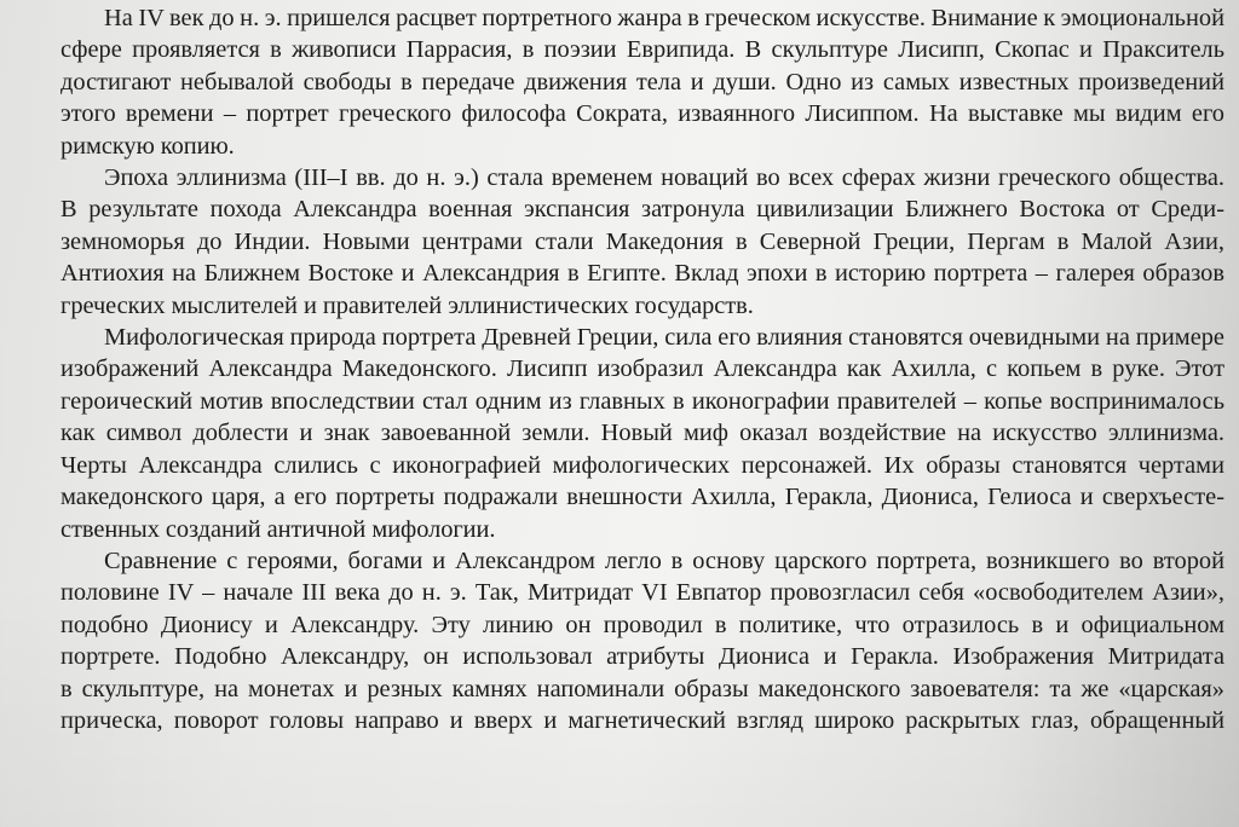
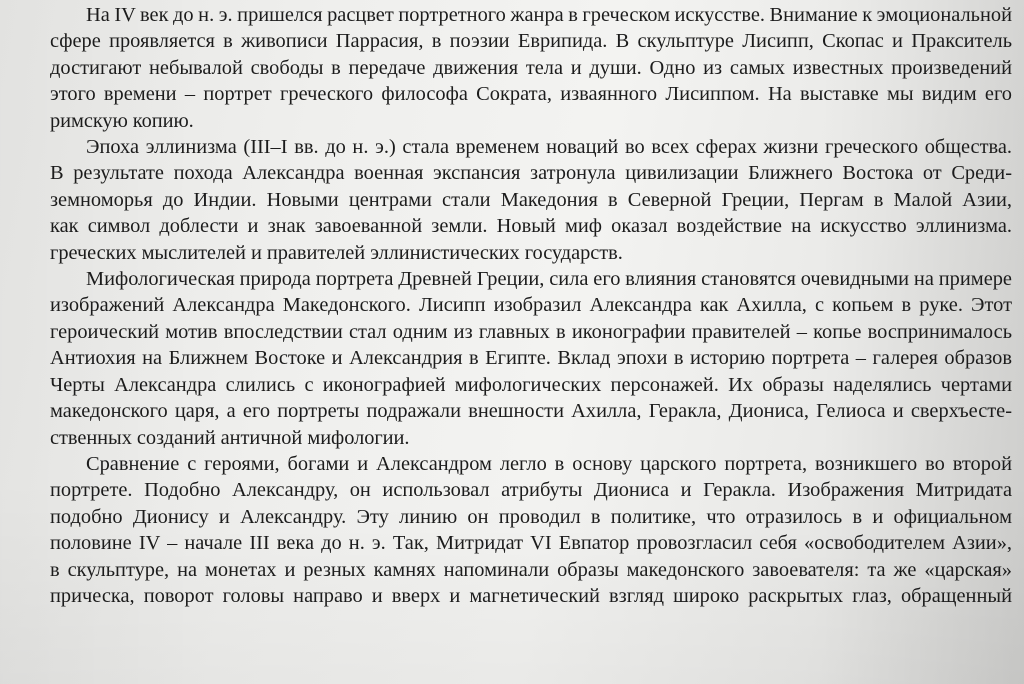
  На IV век до н. э. пришелся расцвет портретного жанра в греческом искусстве. Внимание к эмоциональной
  сфере проявляется в живописи Паррасия, в поэзии Еврипида. В скульптуре Лисипп, Скопас и Пракситель
  достигают небывалой свободы в передаче движения тела и души. Одно из самых известных произведений
  этого времени – портрет греческого философа Сократа, изваянного Лисиппом. На выставке мы видим его
  римскую копию.
  Эпоха эллинизма (III–I вв. до н. э.) стала временем новаций во всех сферах жизни греческого общества.
  В результате похода Александра военная экспансия затронула цивилизации Ближнего Востока от Среди-
  земноморья до Индии. Новыми центрами стали Македония в Северной Греции, Пергам в Малой Азии,
- Антиохия на Ближнем Востоке и Александрия в Египте. Вклад эпохи в историю портрета – галерея образов
+ как символ доблести и знак завоеванной земли. Новый миф оказал воздействие на искусство эллинизма.
  греческих мыслителей и правителей эллинистических государств.
  Мифологическая природа портрета Древней Греции, сила его влияния становятся очевидными на примере
  изображений Александра Македонского. Лисипп изобразил Александра как Ахилла, с копьем в руке. Этот
  героический мотив впоследствии стал одним из главных в иконографии правителей – копье воспринималось
- как символ доблести и знак завоеванной земли. Новый миф оказал воздействие на искусство эллинизма.
+ Антиохия на Ближнем Востоке и Александрия в Египте. Вклад эпохи в историю портрета – галерея образов
- Черты Александра слились с иконографией мифологических персонажей. Их образы становятся чертами
+ Черты Александра слились с иконографией мифологических персонажей. Их образы наделялись чертами
  македонского царя, а его портреты подражали внешности Ахилла, Геракла, Диониса, Гелиоса и сверхъесте-
  ственных созданий античной мифологии.
  Сравнение с героями, богами и Александром легло в основу царского портрета, возникшего во второй
- половине IV – начале III века до н. э. Так, Митридат VI Евпатор провозгласил себя «освободителем Азии»,
+ портрете. Подобно Александру, он использовал атрибуты Диониса и Геракла. Изображения Митридата
  подобно Дионису и Александру. Эту линию он проводил в политике, что отразилось в и официальном
- портрете. Подобно Александру, он использовал атрибуты Диониса и Геракла. Изображения Митридата
+ половине IV – начале III века до н. э. Так, Митридат VI Евпатор провозгласил себя «освободителем Азии»,
  в скульптуре, на монетах и резных камнях напоминали образы македонского завоевателя: та же «царская»
  прическа, поворот головы направо и вверх и магнетический взгляд широко раскрытых глаз, обращенный
